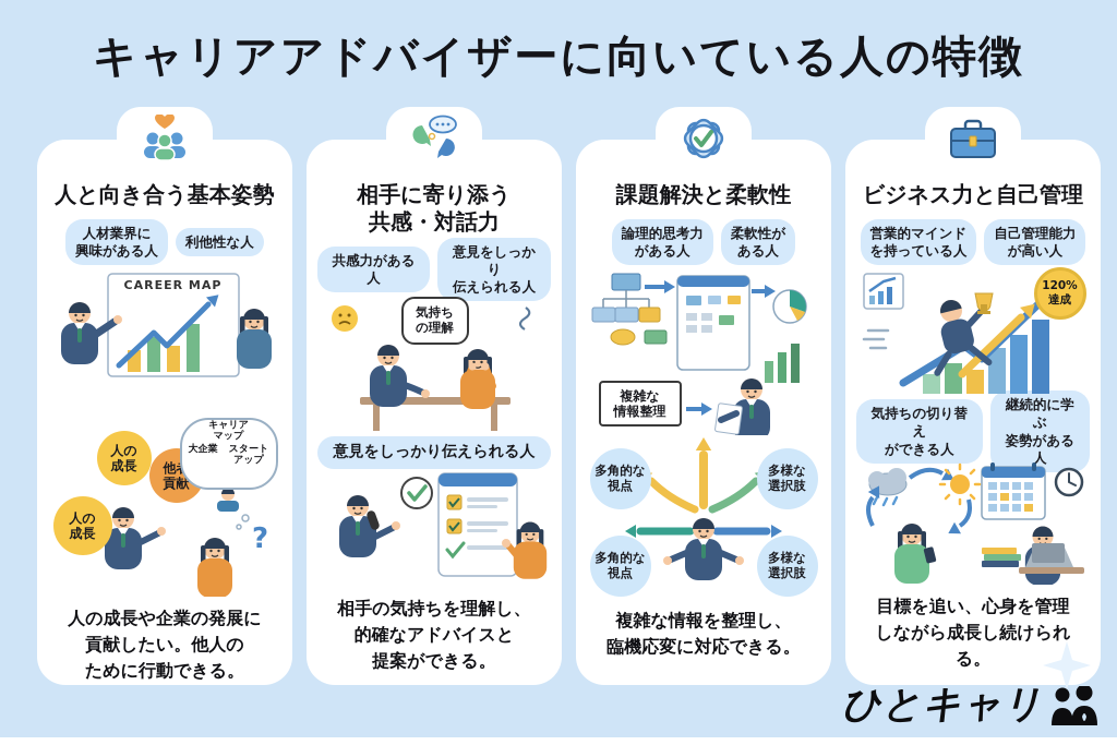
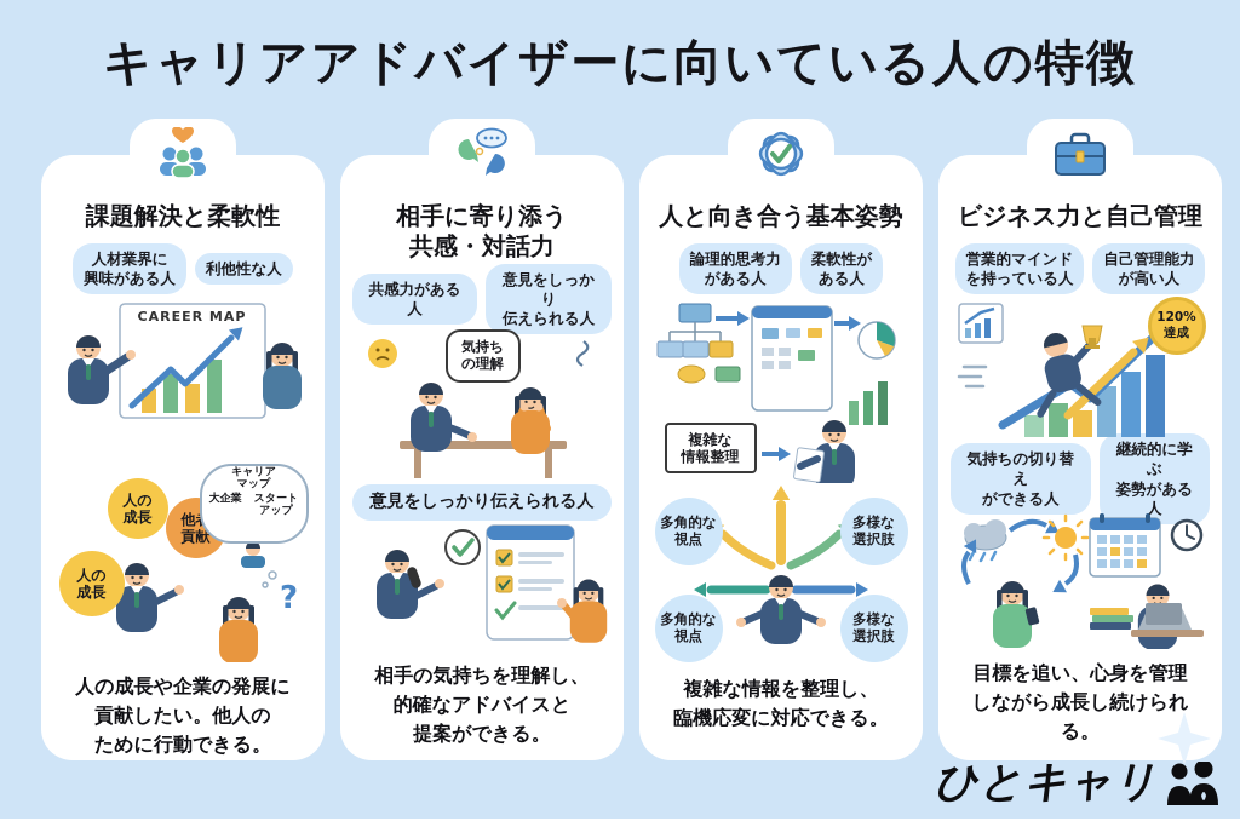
  キャリアアドバイザーに向いている人の特徴
- 人と向き合う基本姿勢
+ 課題解決と柔軟性
  人材業界に
  興味がある人
  利他性な人
  CAREER MAP
  人の
  成長
  人の
  成長
  貢献
  キャリア
  マップ
  大企業
  スタート
  アップ
  ?
  人の成長や企業の発展に
  貢献したい。他人の
  ために行動できる。
  相手に寄り添う
  共感・対話力
  共感力がある人
  意見をしっかり
  伝えられる人
  気持ち
  の理解
  意見をしっかり伝えられる人
  相手の気持ちを理解し、
  的確なアドバイスと
  提案ができる。
- 課題解決と柔軟性
+ 人と向き合う基本姿勢
  論理的思考力
  がある人
  柔軟性が
  ある人
  複雑な
  情報整理
  多角的な
  視点
  多様な
  選択肢
  多角的な
  視点
  多様な
  選択肢
  複雑な情報を整理し、
  臨機応変に対応できる。
  ビジネス力と自己管理
  営業的マインド
  を持っている人
  自己管理能力
  が高い人
  120%
  達成
  気持ちの切り替え
  ができる人
  継続的に学ぶ
  姿勢がある人
  目標を追い、心身を管理
  しながら成長し続けられる。
  ひとキャリ
